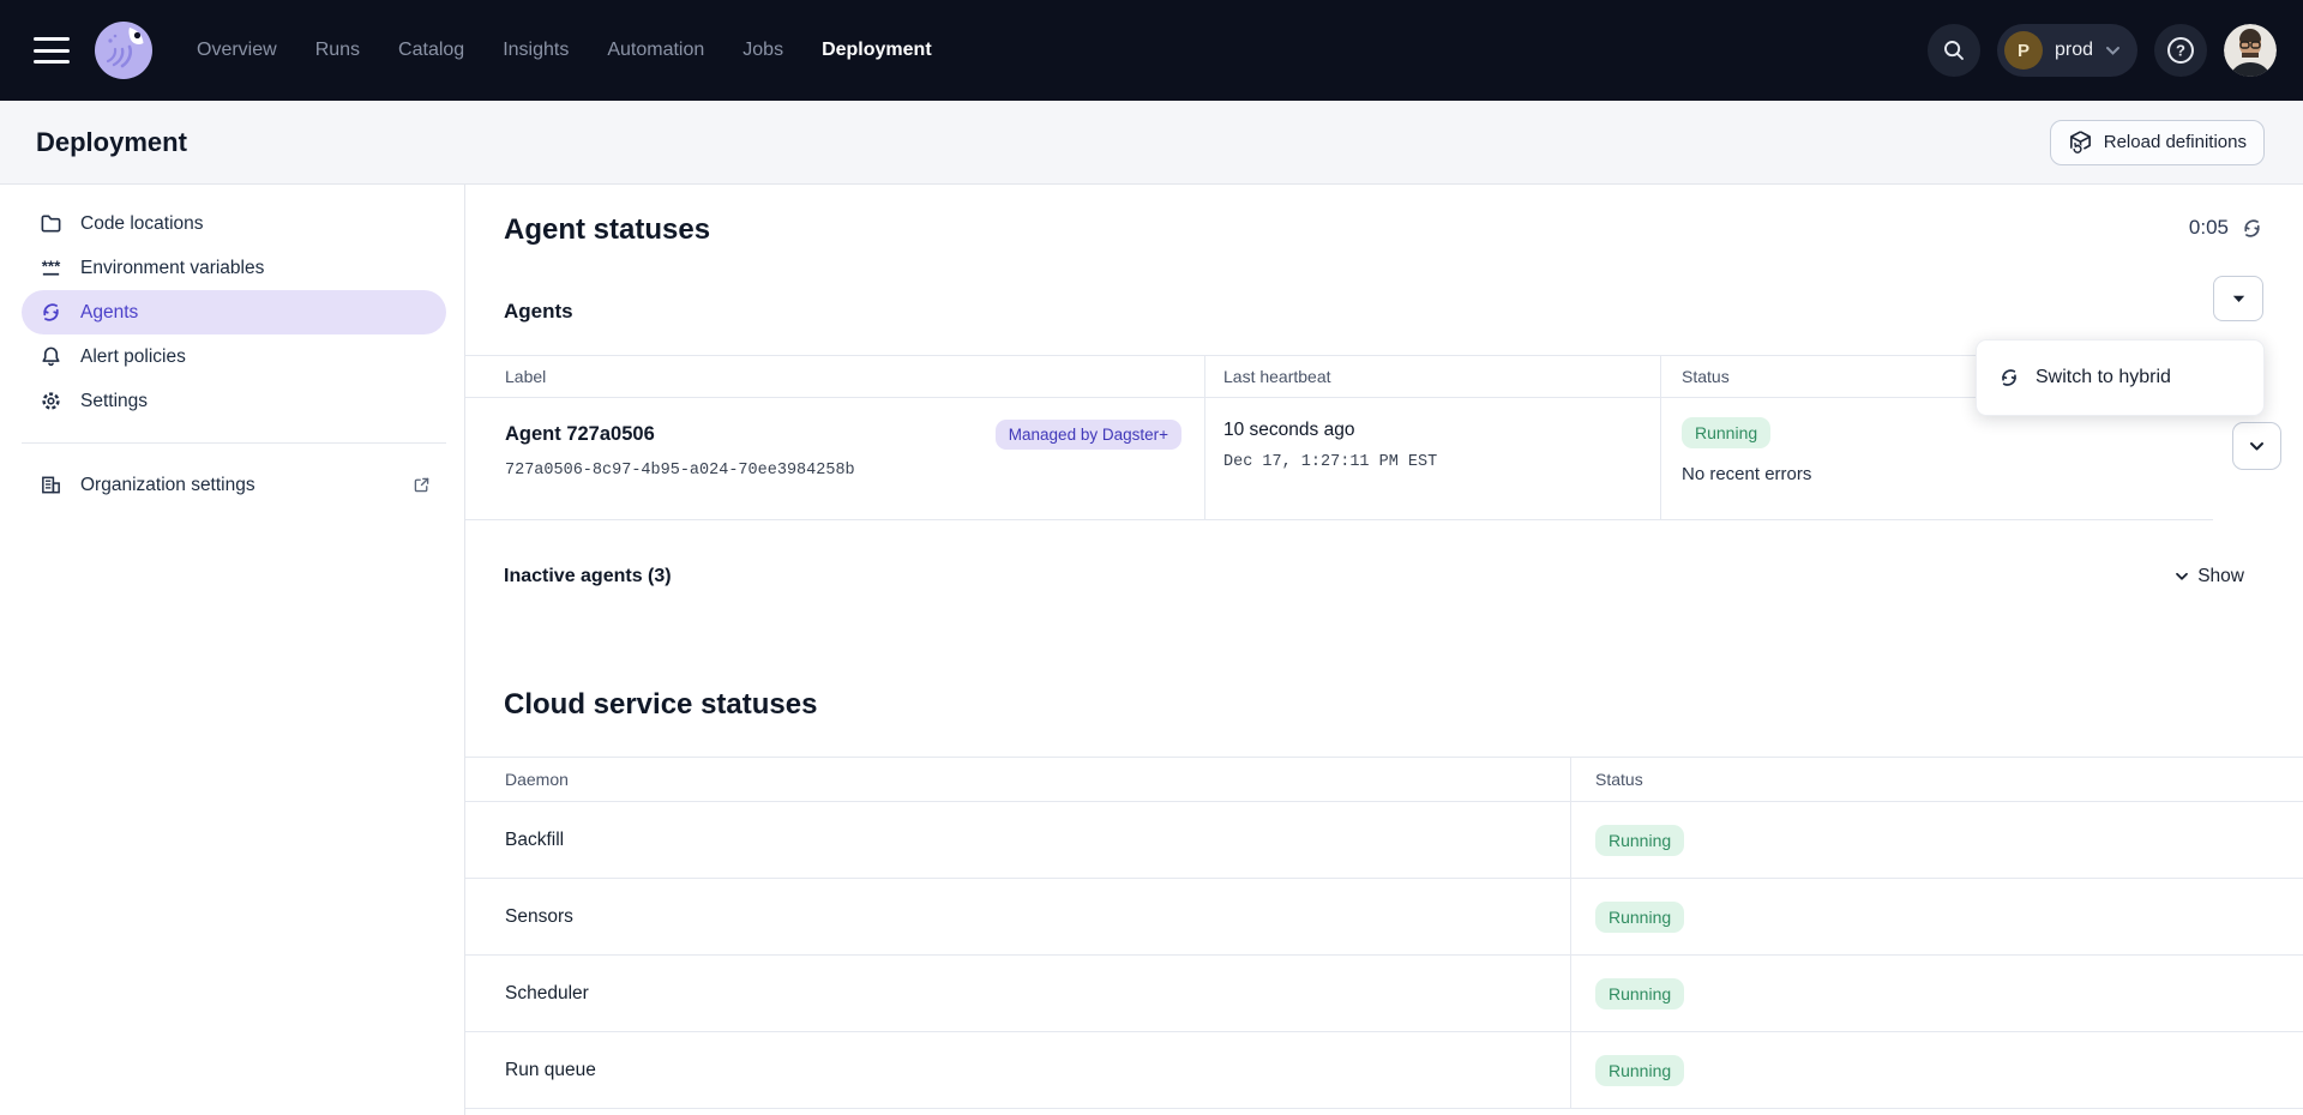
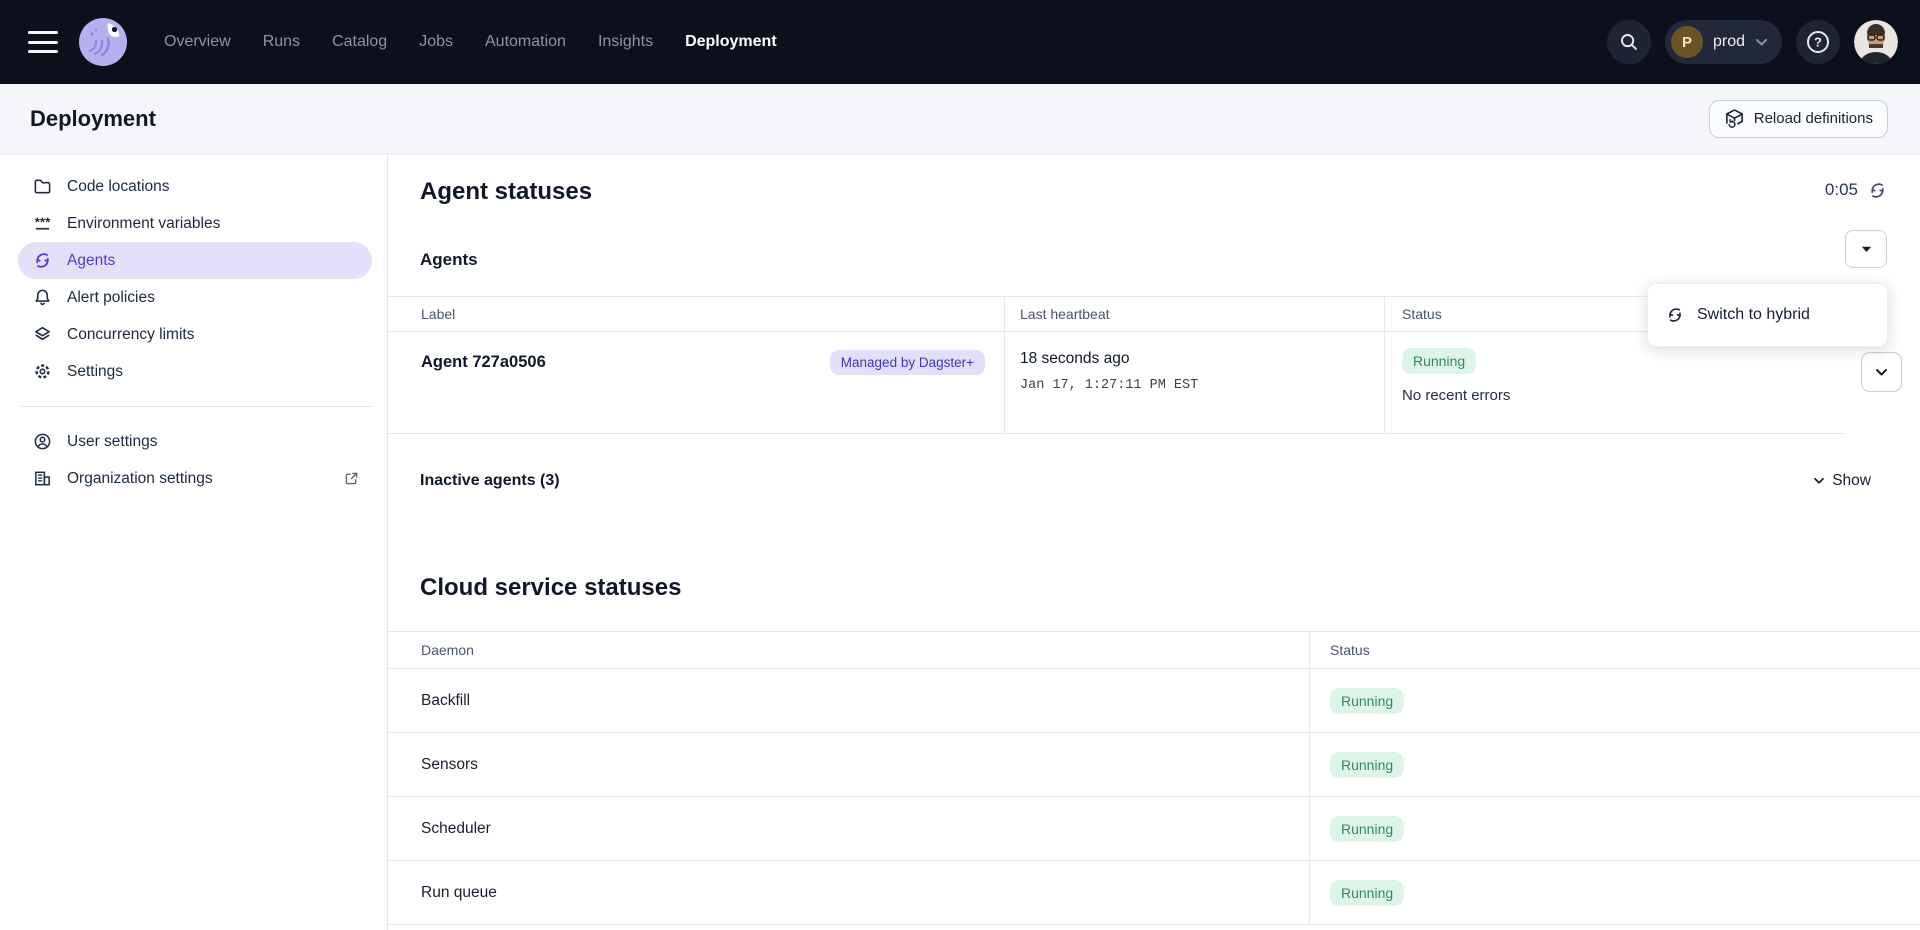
  Overview
  Runs
  Catalog
- Insights
+ Jobs
  Automation
- Jobs
+ Insights
  Deployment
  P
  prod
  ?
  Deployment
  Reload definitions
  Code locations
  ***
  Environment variables
  Agents
  Alert policies
+ Concurrency limits
  Settings
+ User settings
  Organization settings
  Agent statuses
  0:05
  Agents
  Switch to hybrid
  Label
  Last heartbeat
  Status
  Agent 727a0506
  Managed by Dagster+
- 727a0506-8c97-4b95-a024-70ee3984258b
- 10 seconds ago
+ 18 seconds ago
- Dec 17, 1:27:11 PM EST
+ Jan 17, 1:27:11 PM EST
  Running
  No recent errors
  Inactive agents (3)
  Show
  Cloud service statuses
  Daemon
  Status
  Backfill
  Running
  Sensors
  Running
  Scheduler
  Running
  Run queue
  Running
